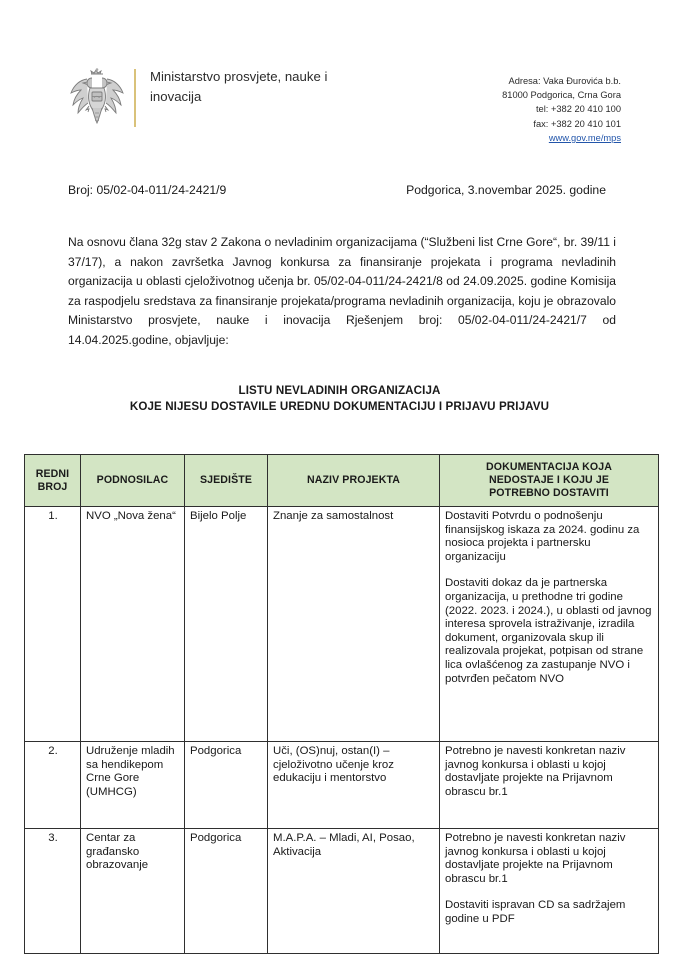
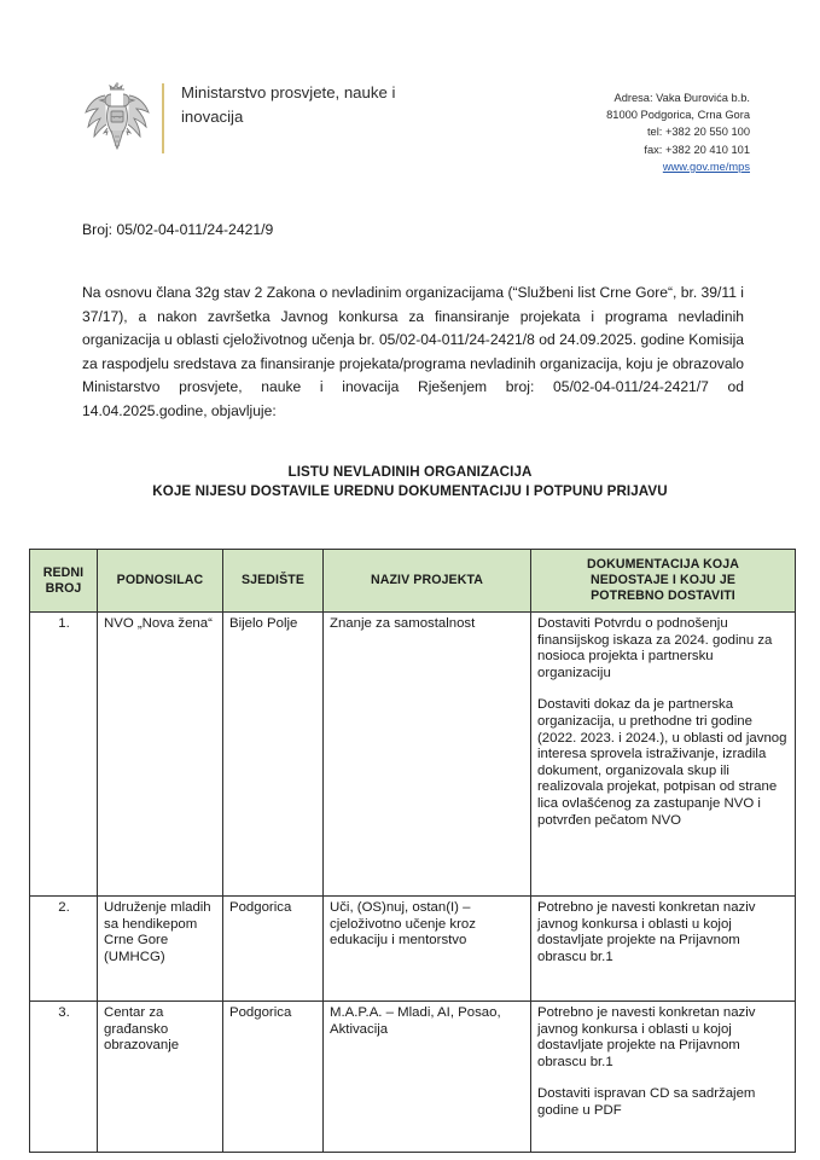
  Ministarstvo prosvjete, nauke i
  inovacija
  Adresa: Vaka Đurovića b.b.
  81000 Podgorica, Crna Gora
- tel: +382 20 410 100
+ tel: +382 20 550 100
  fax: +382 20 410 101
  www.gov.me/mps
  Broj: 05/02-04-011/24-2421/9
- Podgorica, 3.novembar 2025. godine
  Na osnovu člana 32g stav 2 Zakona o nevladinim organizacijama (“Službeni list Crne Gore“, br. 39/11 i 37/17), a nakon završetka Javnog konkursa za finansiranje projekata i programa nevladinih organizacija u oblasti cjeloživotnog učenja br. 05/02-04-011/24-2421/8 od 24.09.2025. godine Komisija za raspodjelu sredstava za finansiranje projekata/programa nevladinih organizacija, koju je obrazovalo Ministarstvo prosvjete, nauke i inovacija Rješenjem broj: 05/02-04-011/24-2421/7 od 14.04.2025.godine, objavljuje:
  LISTU NEVLADINIH ORGANIZACIJA
- KOJE NIJESU DOSTAVILE UREDNU DOKUMENTACIJU I PRIJAVU PRIJAVU
+ KOJE NIJESU DOSTAVILE UREDNU DOKUMENTACIJU I POTPUNU PRIJAVU
  REDNI BROJ	PODNOSILAC	SJEDIŠTE	NAZIV PROJEKTA	DOKUMENTACIJA KOJA NEDOSTAJE I KOJU JE POTREBNO DOSTAVITI
  1.	NVO „Nova žena“	Bijelo Polje	Znanje za samostalnost	Dostaviti Potvrdu o podnošenju finansijskog iskaza za 2024. godinu za nosioca projekta i partnersku organizaciju Dostaviti dokaz da je partnerska organizacija, u prethodne tri godine (2022. 2023. i 2024.), u oblasti od javnog interesa sprovela istraživanje, izradila dokument, organizovala skup ili realizovala projekat, potpisan od strane lica ovlašćenog za zastupanje NVO i potvrđen pečatom NVO
  2.	Udruženje mladih sa hendikepom Crne Gore (UMHCG)	Podgorica	Uči, (OS)nuj, ostan(I) – cjeloživotno učenje kroz edukaciju i mentorstvo	Potrebno je navesti konkretan naziv javnog konkursa i oblasti u kojoj dostavljate projekte na Prijavnom obrascu br.1
  3.	Centar za građansko obrazovanje	Podgorica	M.A.P.A. – Mladi, AI, Posao, Aktivacija	Potrebno je navesti konkretan naziv javnog konkursa i oblasti u kojoj dostavljate projekte na Prijavnom obrascu br.1 Dostaviti ispravan CD sa sadržajem godine u PDF
